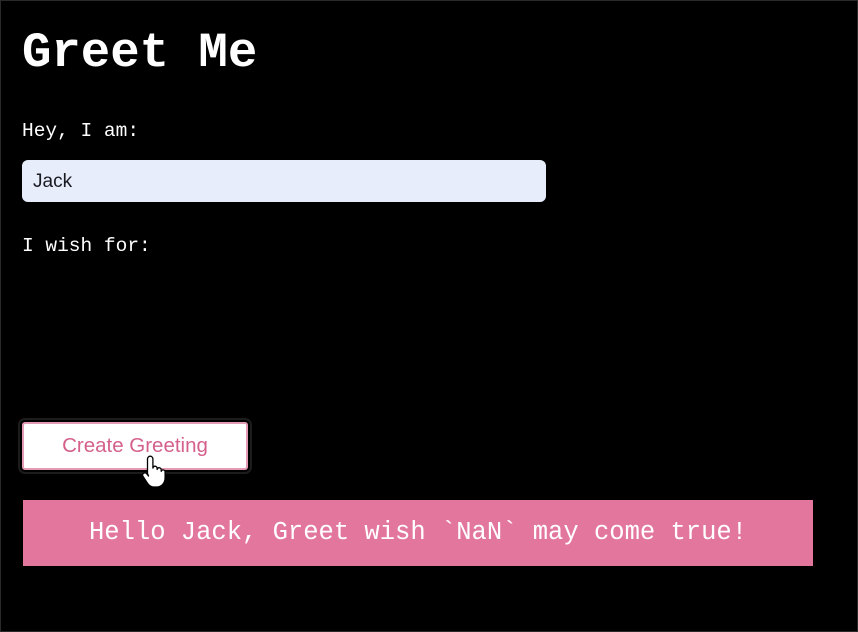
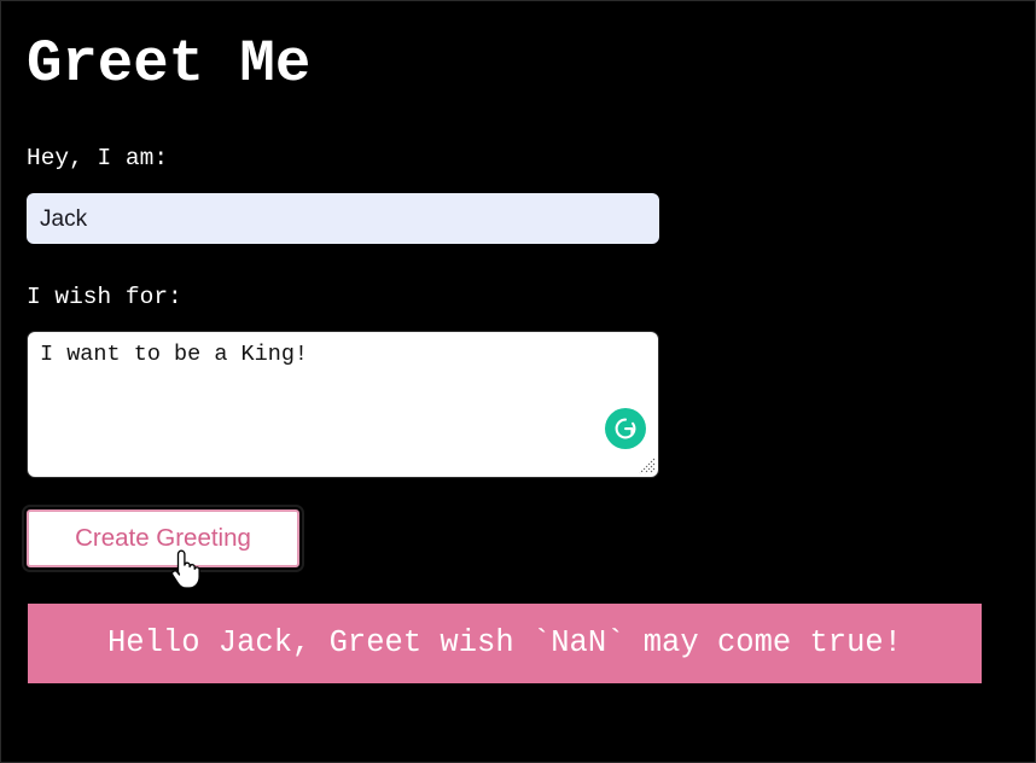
  Greet Me
  Hey, I am:
  Jack
  I wish for:
+ I want to be a King!
  Create Greeting
  Hello Jack, Greet wish `NaN` may come true!
